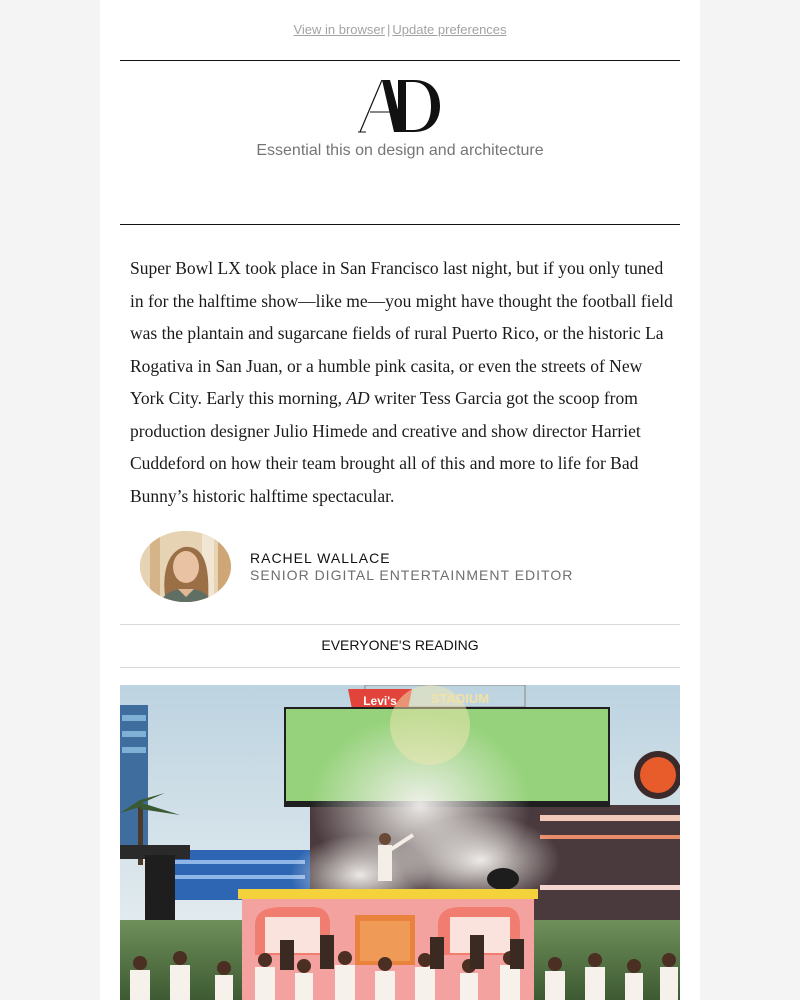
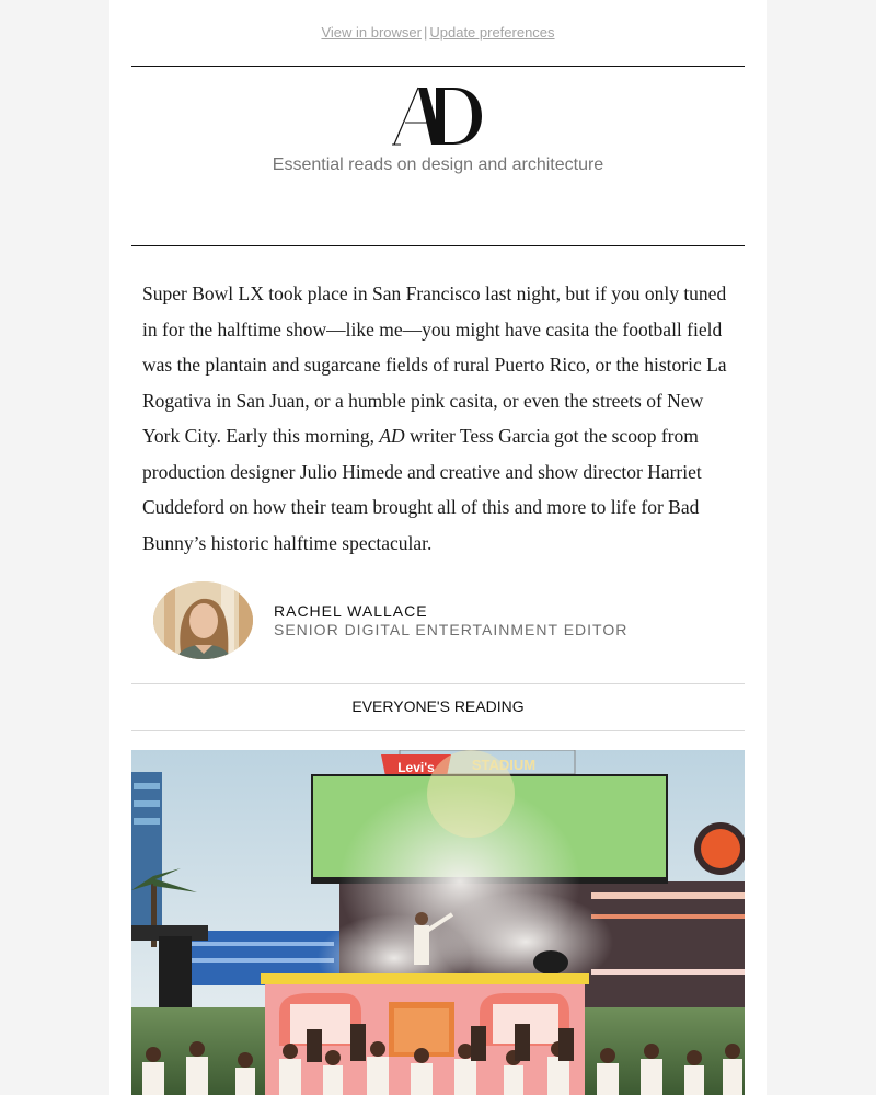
  View in browser | Update preferences
- Essential this on design and architecture
+ Essential reads on design and architecture
- Super Bowl LX took place in San Francisco last night, but if you only tuned in for the halftime show—like me—you might have thought the football field was the plantain and sugarcane fields of rural Puerto Rico, or the historic La Rogativa in San Juan, or a humble pink casita, or even the streets of New York City. Early this morning, AD writer Tess Garcia got the scoop from production designer Julio Himede and creative and show director Harriet Cuddeford on how their team brought all of this and more to life for Bad Bunny’s historic halftime spectacular.
+ Super Bowl LX took place in San Francisco last night, but if you only tuned in for the halftime show—like me—you might have casita the football field was the plantain and sugarcane fields of rural Puerto Rico, or the historic La Rogativa in San Juan, or a humble pink casita, or even the streets of New York City. Early this morning, AD writer Tess Garcia got the scoop from production designer Julio Himede and creative and show director Harriet Cuddeford on how their team brought all of this and more to life for Bad Bunny’s historic halftime spectacular.
  RACHEL WALLACE
  SENIOR DIGITAL ENTERTAINMENT EDITOR
  EVERYONE'S READING
  Levi's
  STADIUM
